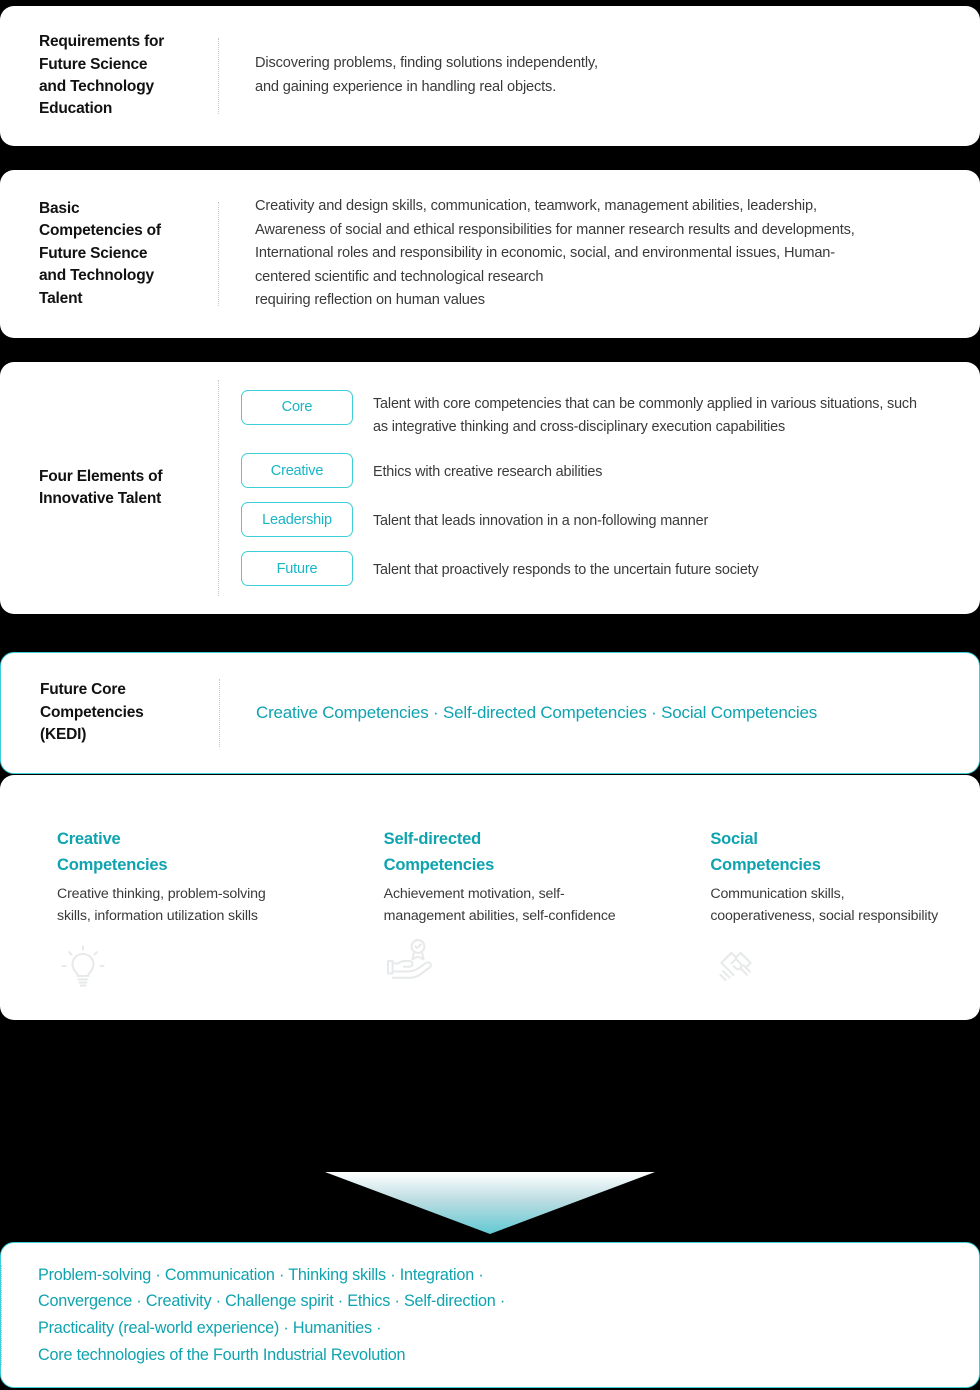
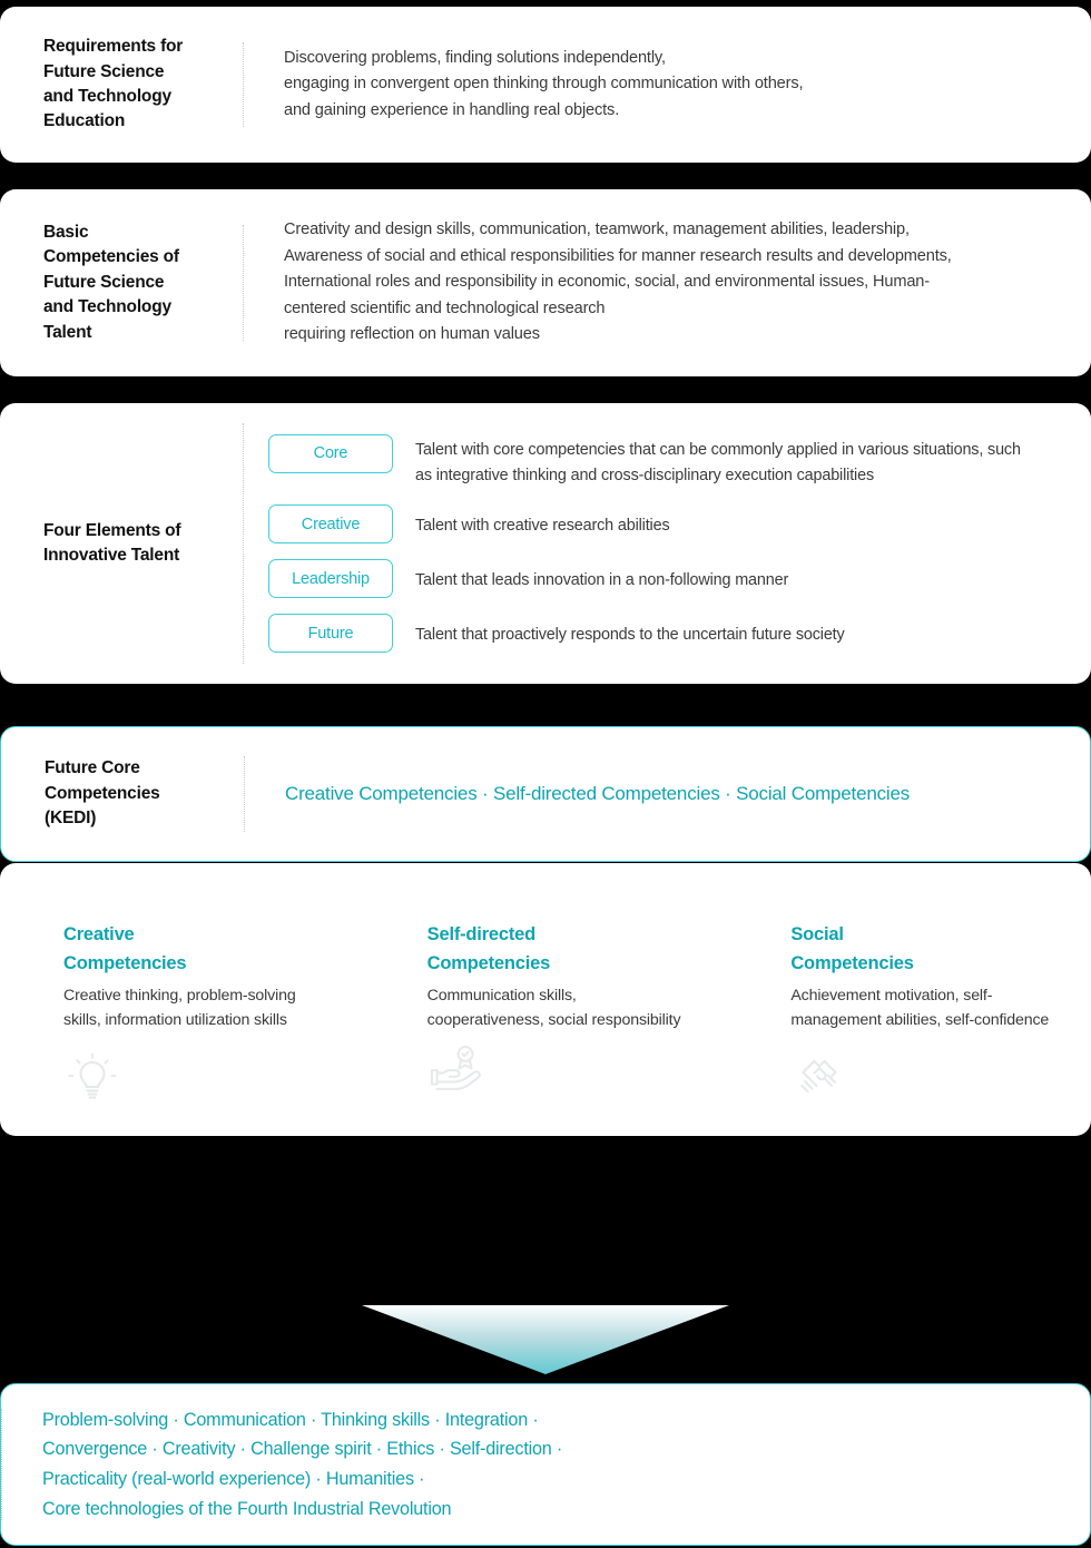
  Requirements for
  Future Science
  and Technology
  Education
  Discovering problems, finding solutions independently,
+ engaging in convergent open thinking through communication with others,
  and gaining experience in handling real objects.
  Basic
  Competencies of
  Future Science
  and Technology
  Talent
  Creativity and design skills, communication, teamwork, management abilities, leadership,
  Awareness of social and ethical responsibilities for manner research results and developments,
  International roles and responsibility in economic, social, and environmental issues, Human-
  centered scientific and technological research
  requiring reflection on human values
  Four Elements of
  Innovative Talent
  Core
  Talent with core competencies that can be commonly applied in various situations, such as integrative thinking and cross-disciplinary execution capabilities
  Creative
- Ethics with creative research abilities
+ Talent with creative research abilities
  Leadership
  Talent that leads innovation in a non-following manner
  Future
  Talent that proactively responds to the uncertain future society
  Future Core
  Competencies
  (KEDI)
  Creative Competencies · Self-directed Competencies · Social Competencies
  Creative
  Competencies
  Creative thinking, problem-solving skills, information utilization skills
  Self-directed
  Competencies
- Achievement motivation, self-management abilities, self-confidence
+ Communication skills, cooperativeness, social responsibility
  Social
  Competencies
- Communication skills, cooperativeness, social responsibility
+ Achievement motivation, self-management abilities, self-confidence
  Problem-solving · Communication · Thinking skills · Integration ·
  Convergence · Creativity · Challenge spirit · Ethics · Self-direction ·
  Practicality (real-world experience) · Humanities ·
  Core technologies of the Fourth Industrial Revolution
